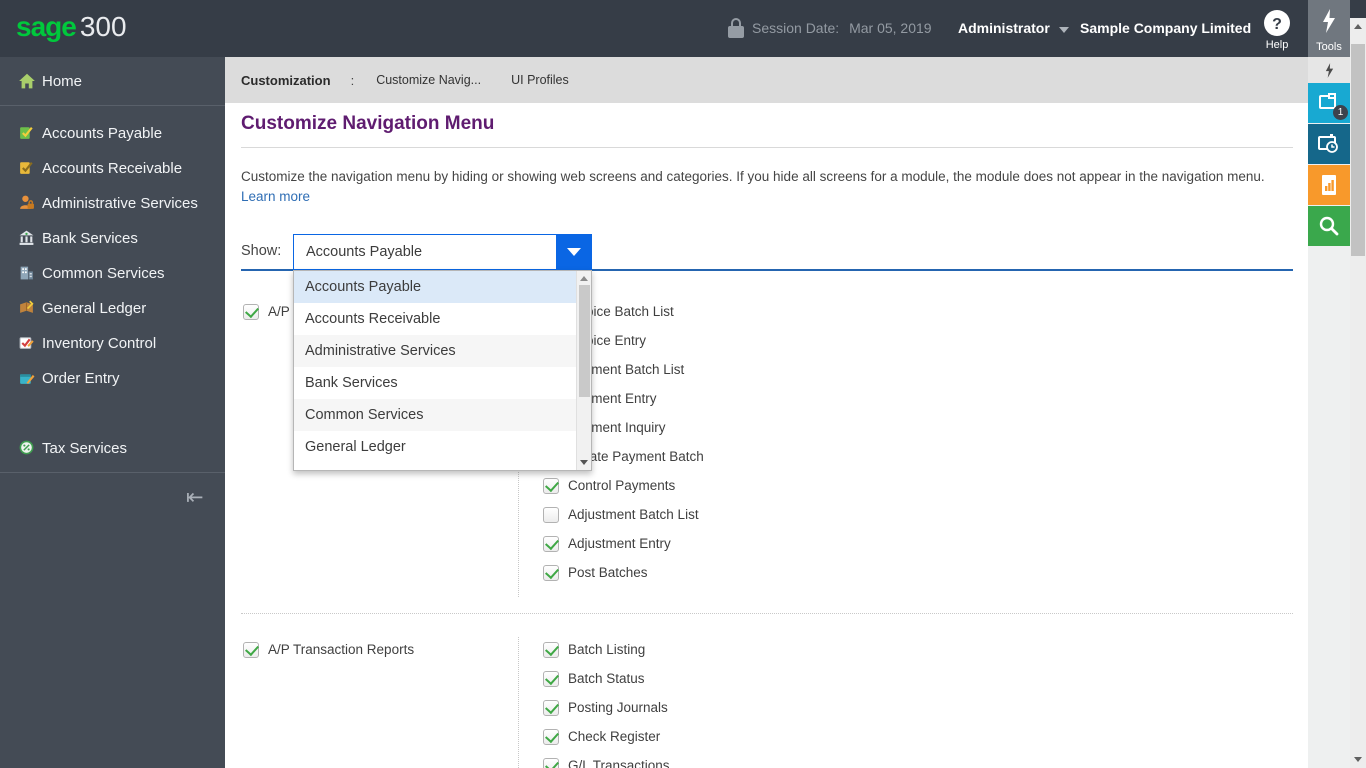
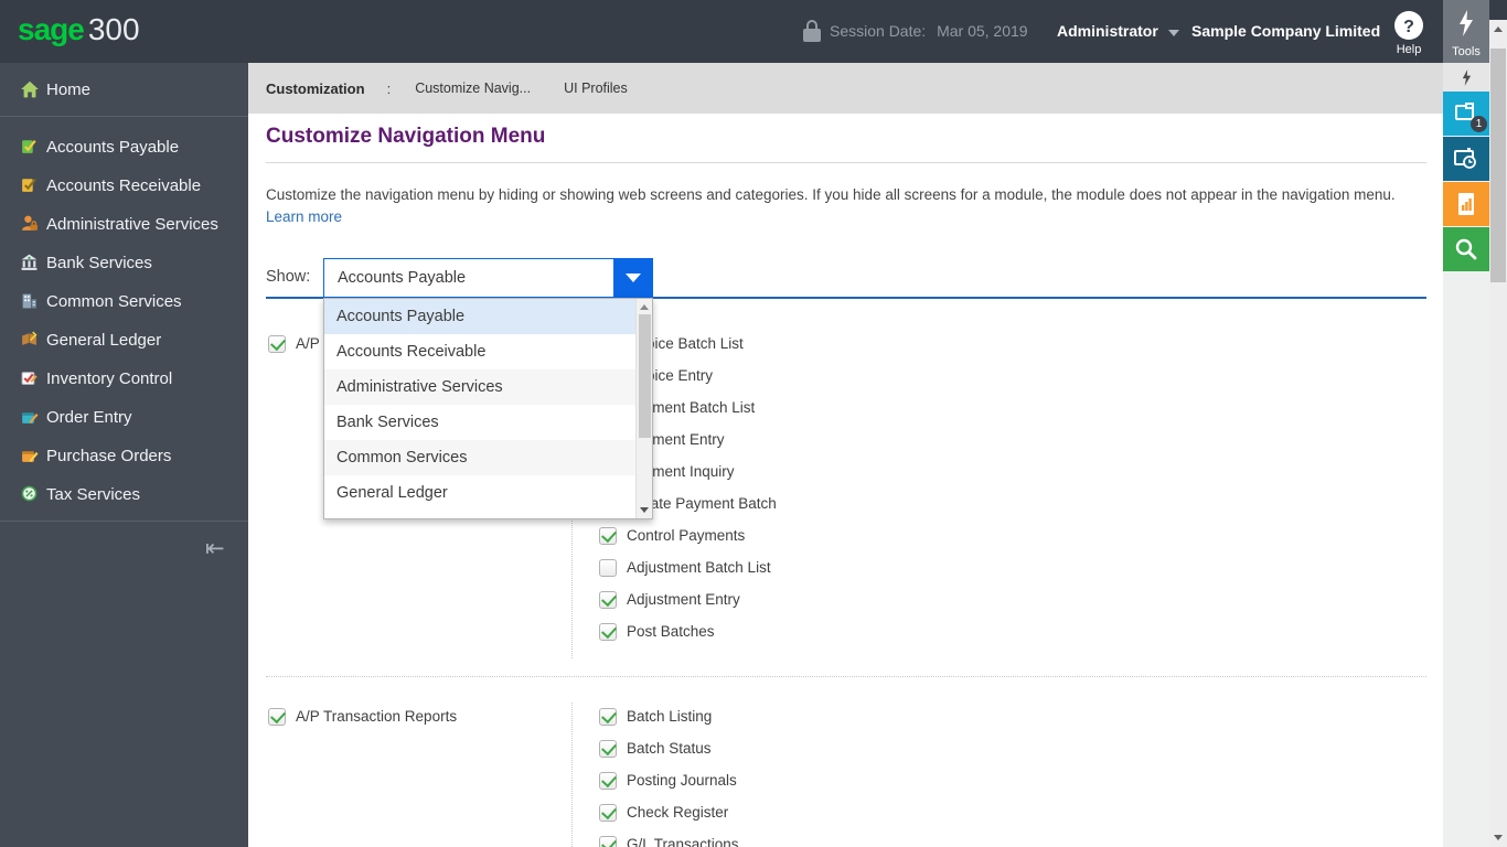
  sage 300
  Session Date: Mar 05, 2019
  Administrator
  Sample Company Limited
  ?
  Help
  Tools
  1
  Home
  Accounts Payable
  Accounts Receivable
  Administrative Services
  Bank Services
  Common Services
  General Ledger
  Inventory Control
  Order Entry
+ Purchase Orders
  Tax Services
  ⇤
  Customization
  :
  Customize Navig...
  UI Profiles
  Customize Navigation Menu
  Customize the navigation menu by hiding or showing web screens and categories. If you hide all screens for a module, the module does not appear in the navigation menu. Learn more
  Show:
  Accounts Payable
  ice Batch List
  ment Batch List
  ment Entry
  ment Inquiry
  ate Payment Batch
  Control Payments
  Adjustment Batch List
  Adjustment Entry
  Post Batches
  A/P Transaction Reports
  Batch Listing
  Batch Status
  Posting Journals
  Check Register
  G/L Transactions
  Accounts Payable
  Accounts Receivable
  Administrative Services
  Bank Services
  Common Services
  General Ledger
